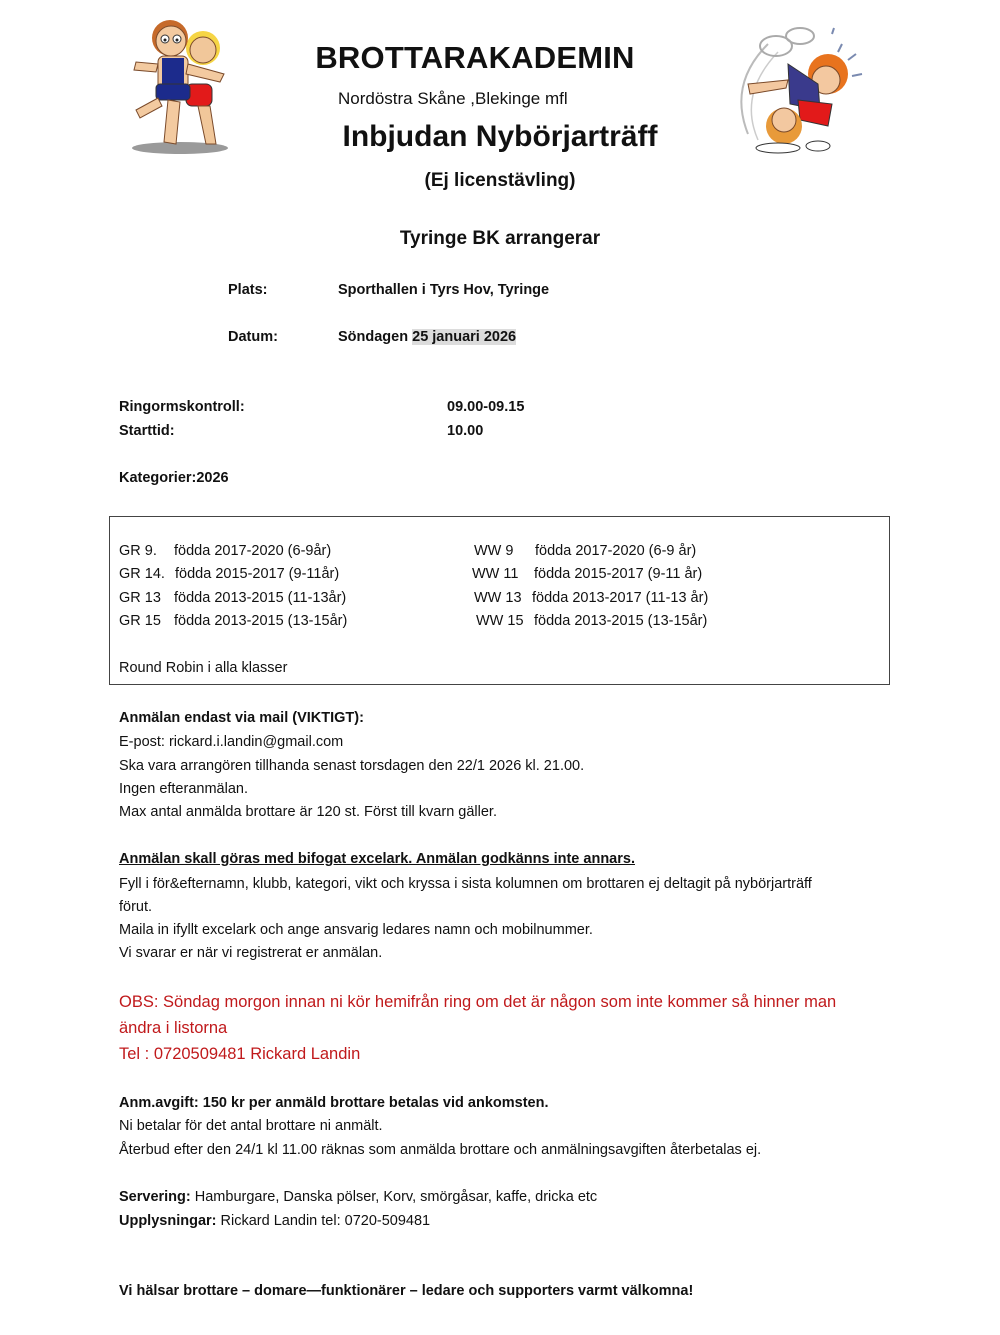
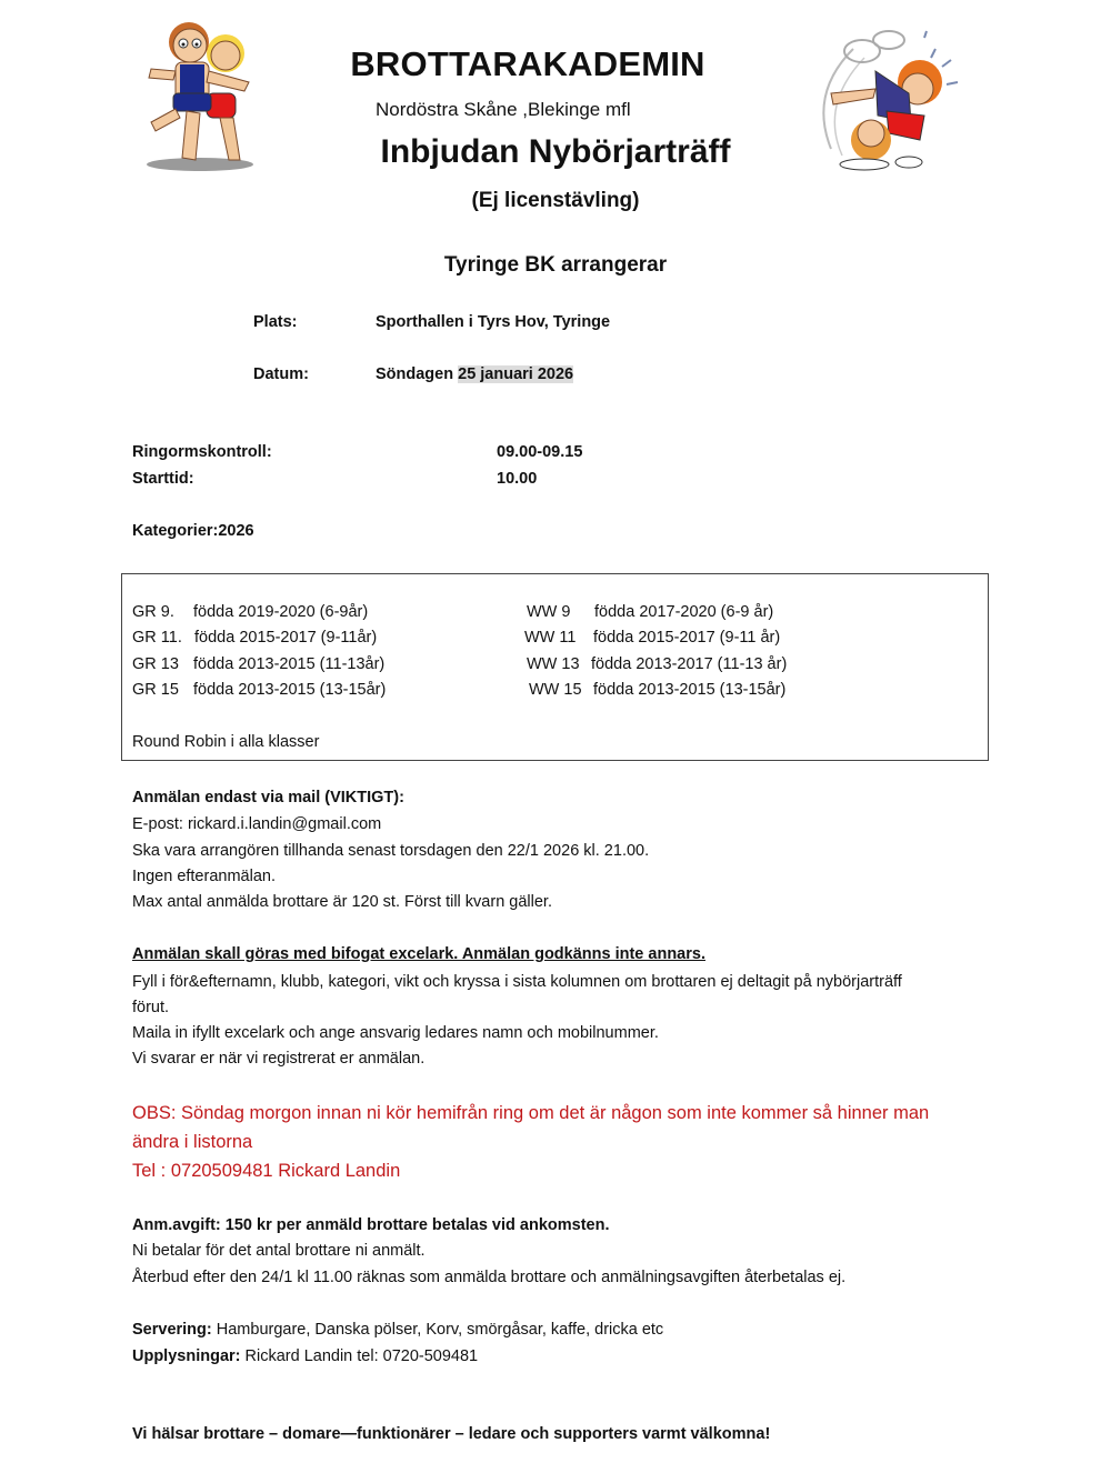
  BROTTARAKADEMIN
  Nordöstra Skåne ,Blekinge mfl
  Inbjudan Nybörjarträff
  (Ej licenstävling)
  Tyringe BK arrangerar
  Plats:
  Sporthallen i Tyrs Hov, Tyringe
  Datum:
  Söndagen 25 januari 2026
  Ringormskontroll:
  09.00-09.15
  Starttid:
  10.00
  Kategorier:2026
  GR 9.
- födda 2017-2020 (6-9år)
+ födda 2019-2020 (6-9år)
- GR 14.
+ GR 11.
  födda 2015-2017 (9-11år)
  GR 13
  födda 2013-2015 (11-13år)
  GR 15
  födda 2013-2015 (13-15år)
  WW 9
  födda 2017-2020 (6-9 år)
  WW 11
  födda 2015-2017 (9-11 år)
  WW 13
  födda 2013-2017 (11-13 år)
  WW 15
  födda 2013-2015 (13-15år)
  Round Robin i alla klasser
  Anmälan endast via mail (VIKTIGT):
  E-post: rickard.i.landin@gmail.com
  Ska vara arrangören tillhanda senast torsdagen den 22/1 2026 kl. 21.00.
  Ingen efteranmälan.
  Max antal anmälda brottare är 120 st. Först till kvarn gäller.
  Anmälan skall göras med bifogat excelark. Anmälan godkänns inte annars.
  Fyll i för&efternamn, klubb, kategori, vikt och kryssa i sista kolumnen om brottaren ej deltagit på nybörjarträff
  förut.
  Maila in ifyllt excelark och ange ansvarig ledares namn och mobilnummer.
  Vi svarar er när vi registrerat er anmälan.
  OBS: Söndag morgon innan ni kör hemifrån ring om det är någon som inte kommer så hinner man
  ändra i listorna
  Tel : 0720509481 Rickard Landin
  Anm.avgift: 150 kr per anmäld brottare betalas vid ankomsten.
  Ni betalar för det antal brottare ni anmält.
  Återbud efter den 24/1 kl 11.00 räknas som anmälda brottare och anmälningsavgiften återbetalas ej.
  Servering: Hamburgare, Danska pölser, Korv, smörgåsar, kaffe, dricka etc
  Upplysningar: Rickard Landin tel: 0720-509481
  Vi hälsar brottare – domare—funktionärer – ledare och supporters varmt välkomna!
